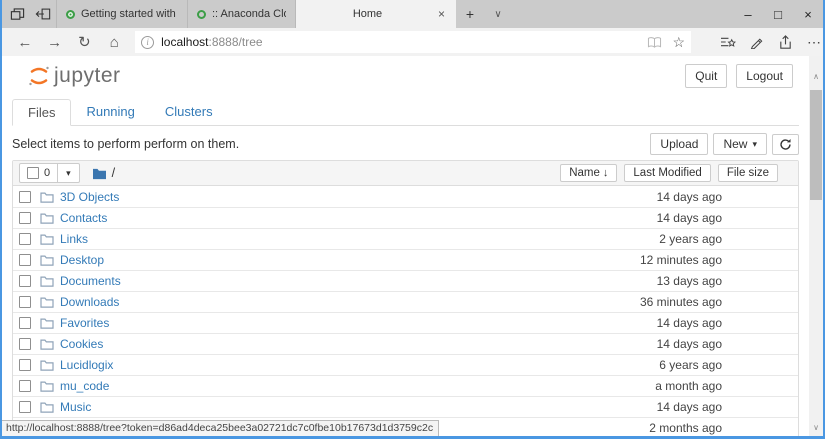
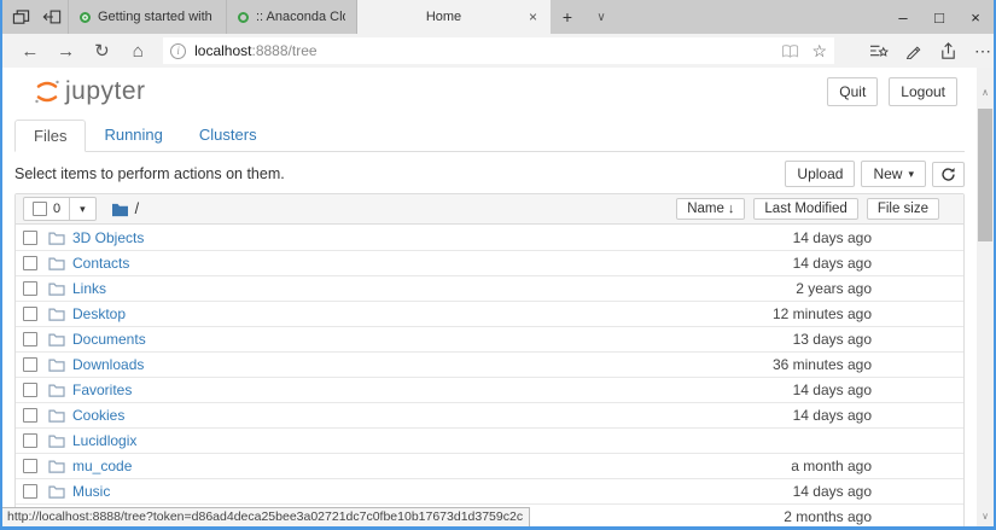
  Getting started with
  :: Anaconda Cl
  Home
  ×
  +
  ∨
  –
  □
  ×
  ←
  →
  ↻
  ⌂
  i
  localhost
  :8888/tree
  ☆
  ⋯
  jupyter
  Quit
  Logout
  Files
  Running
  Clusters
- Select items to perform perform on them.
+ Select items to perform actions on them.
  Upload
  New
  ▾
  0
  ▾
  /
  Name
  ↓
  Last Modified
  File size
  3D Objects
  14 days ago
  Contacts
  14 days ago
  Links
  2 years ago
  Desktop
  12 minutes ago
  Documents
  13 days ago
  Downloads
  36 minutes ago
  Favorites
  14 days ago
  Cookies
  14 days ago
  Lucidlogix
- 6 years ago
  mu_code
  a month ago
  Music
  14 days ago
  2 months ago
  ∧
  ∨
  http://localhost:8888/tree?token=d86ad4deca25bee3a02721dc7c0fbe10b17673d1d3759c2c
